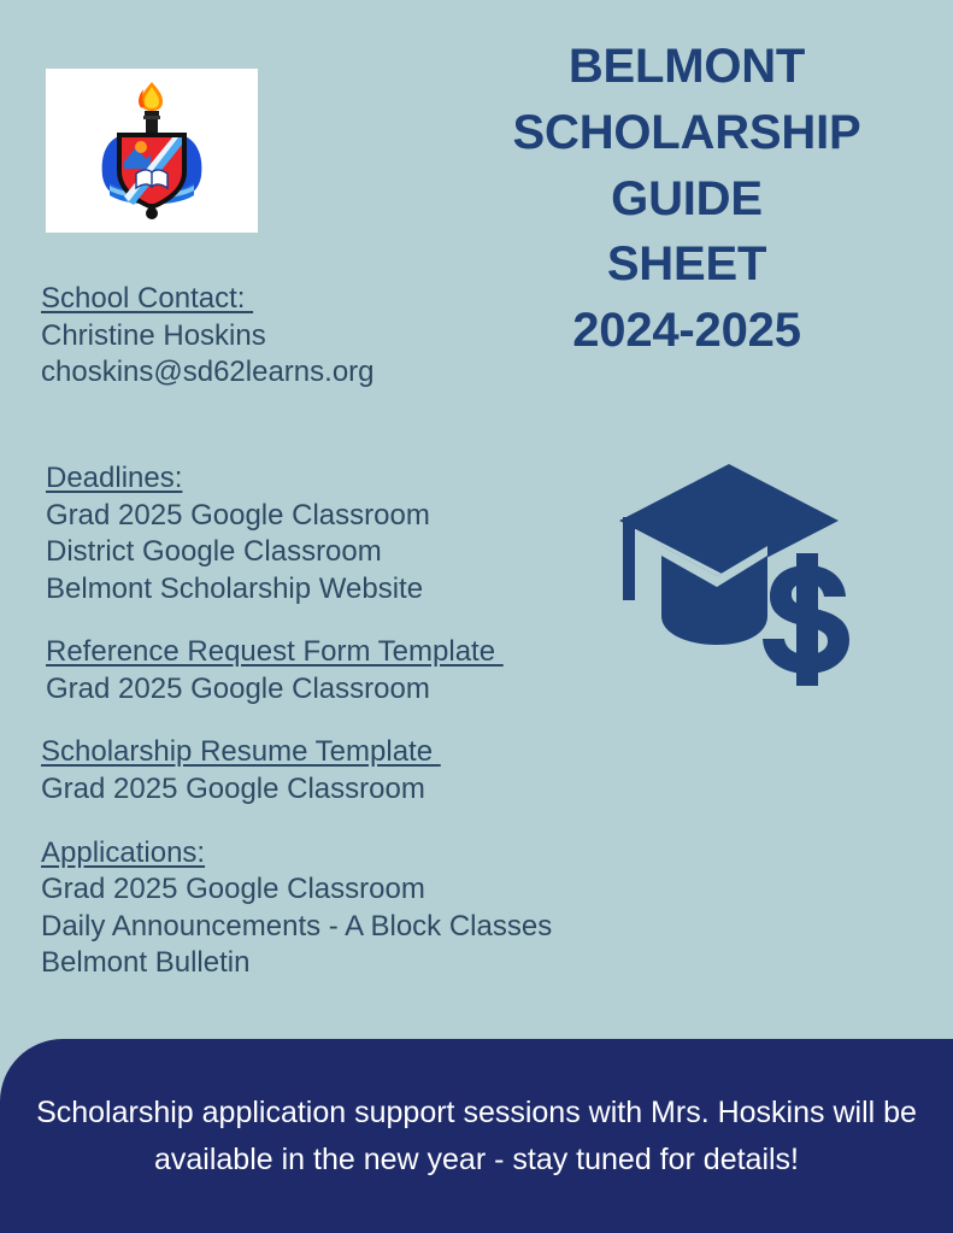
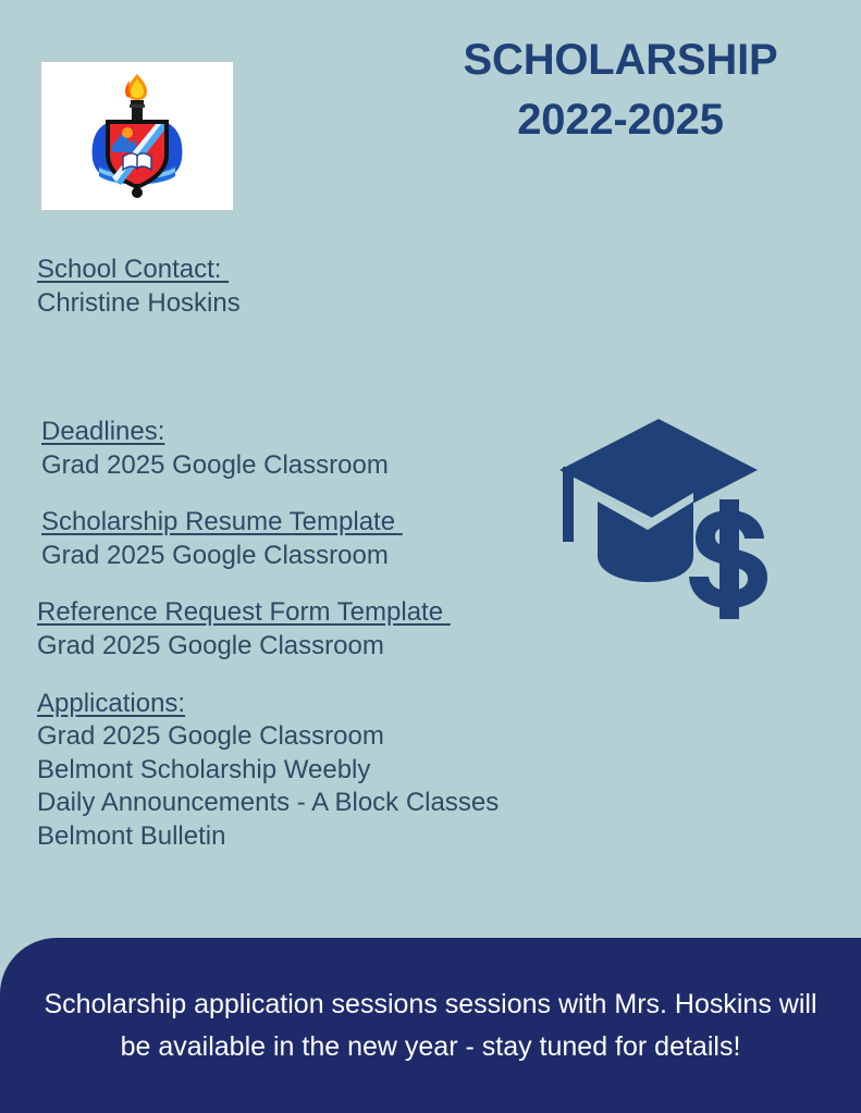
- BELMONT
  SCHOLARSHIP
- GUIDE
- SHEET
- 2024-2025
+ 2022-2025
  School Contact:
  Christine Hoskins
- choskins@sd62learns.org
  Deadlines:
  Grad 2025 Google Classroom
- District Google Classroom
- Belmont Scholarship Website
- Reference Request Form Template
+ Scholarship Resume Template
  Grad 2025 Google Classroom
- Scholarship Resume Template
+ Reference Request Form Template
  Grad 2025 Google Classroom
  Applications:
  Grad 2025 Google Classroom
+ Belmont Scholarship Weebly
  Daily Announcements - A Block Classes
  Belmont Bulletin
- Scholarship application support sessions with Mrs. Hoskins will be available in the new year - stay tuned for details!
+ Scholarship application sessions sessions with Mrs. Hoskins will be available in the new year - stay tuned for details!
